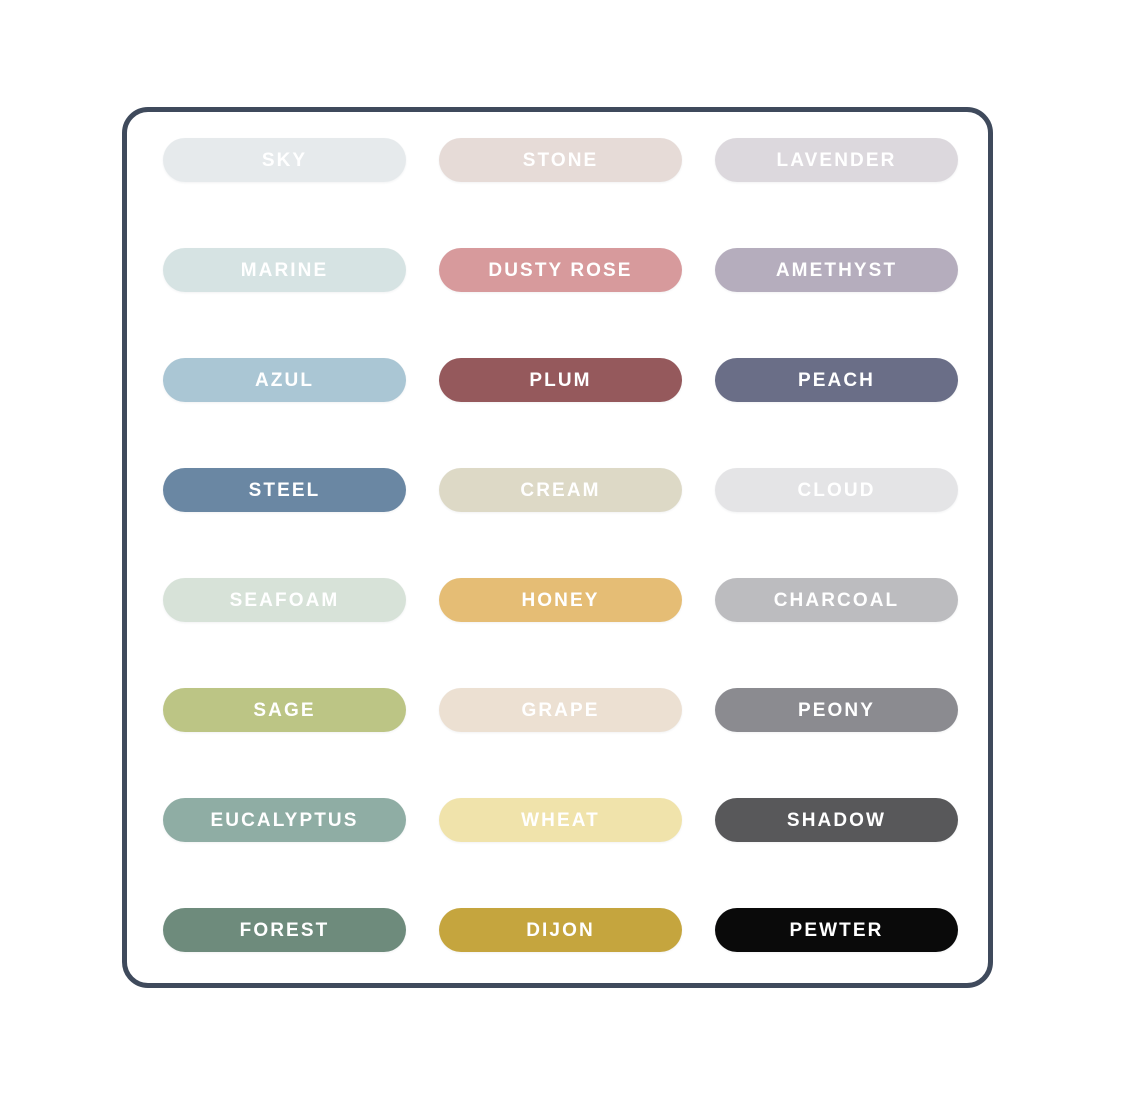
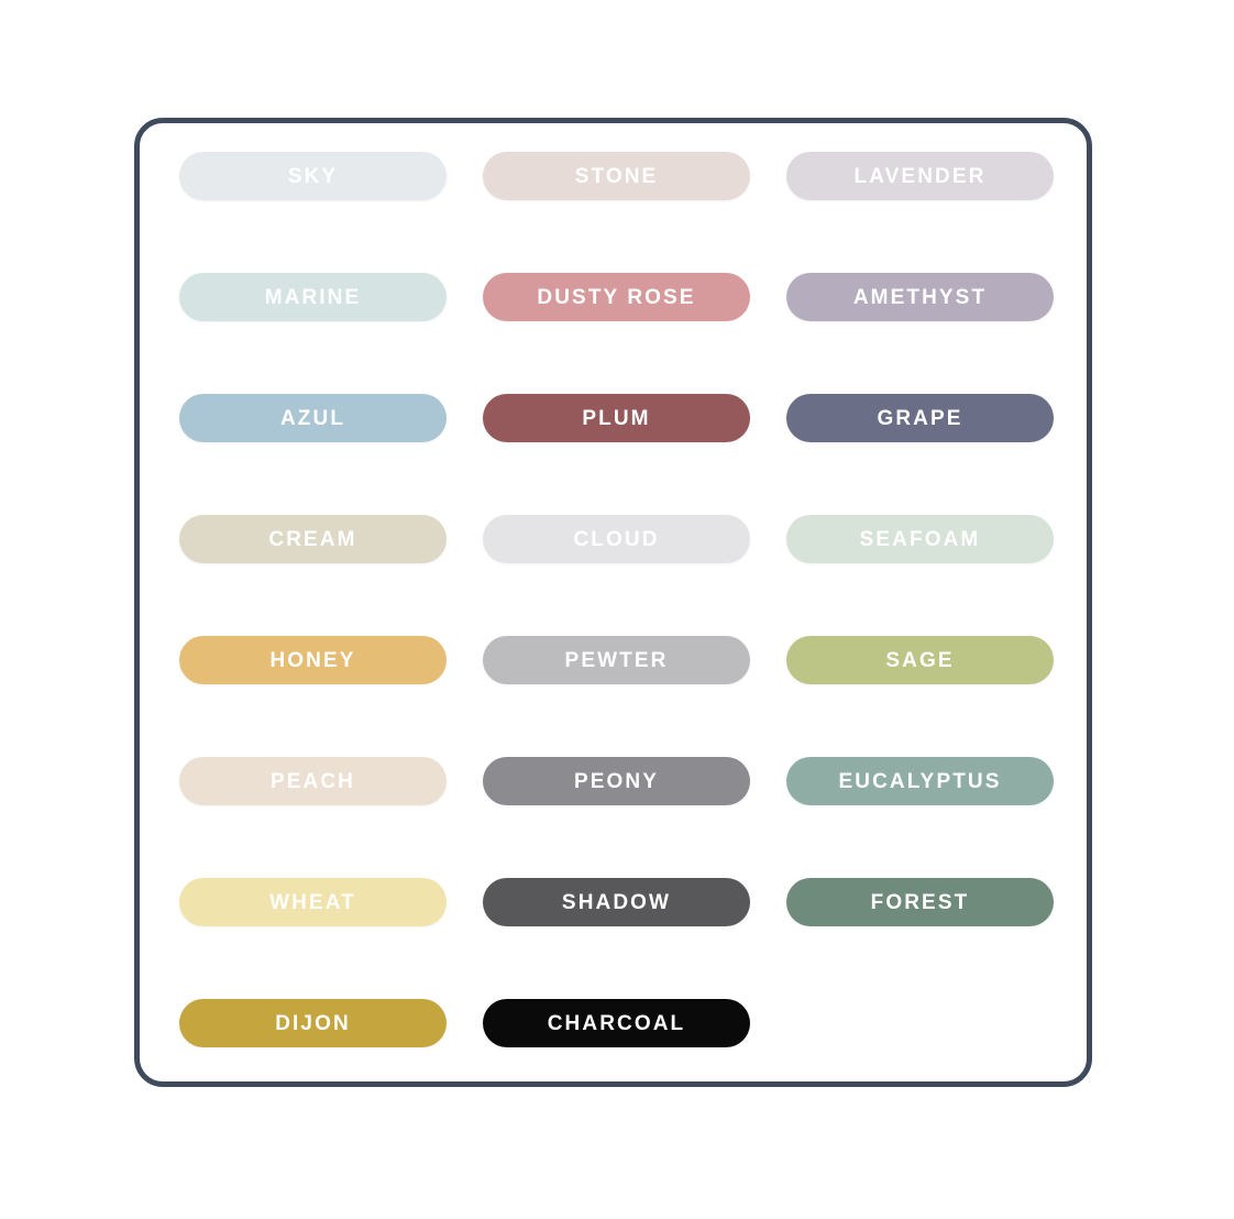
  SKY
  STONE
  LAVENDER
  MARINE
  DUSTY ROSE
  AMETHYST
  AZUL
  PLUM
- PEACH
+ GRAPE
- STEEL
  CREAM
  CLOUD
  SEAFOAM
  HONEY
- CHARCOAL
+ PEWTER
  SAGE
- GRAPE
+ PEACH
  PEONY
  EUCALYPTUS
  WHEAT
  SHADOW
  FOREST
  DIJON
- PEWTER
+ CHARCOAL
